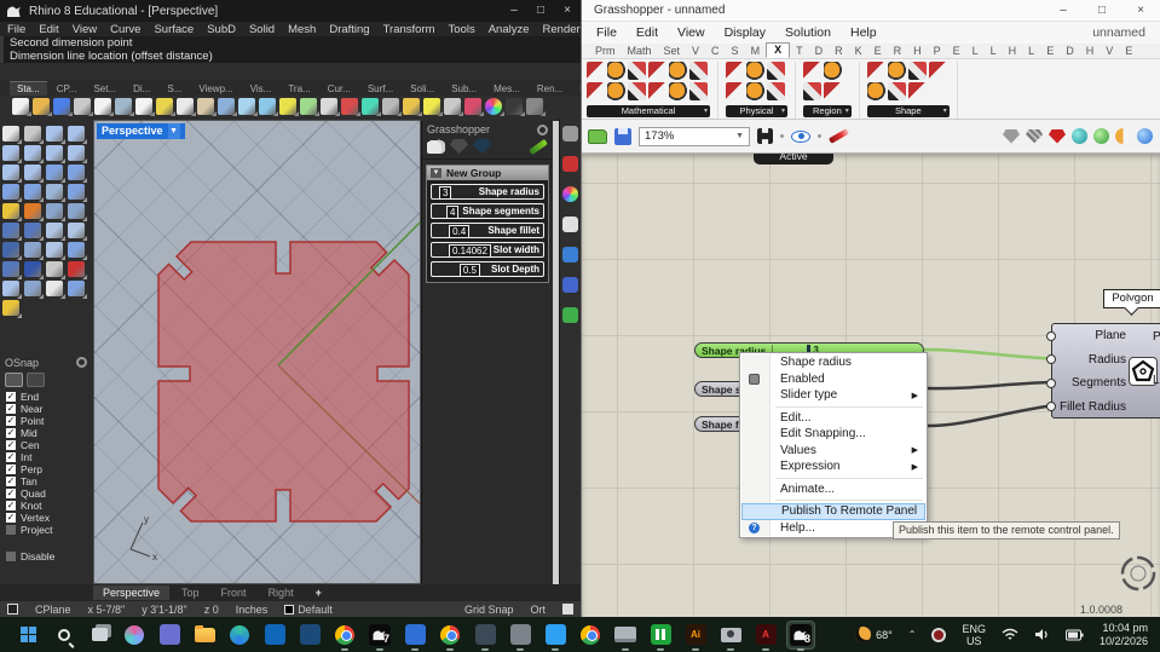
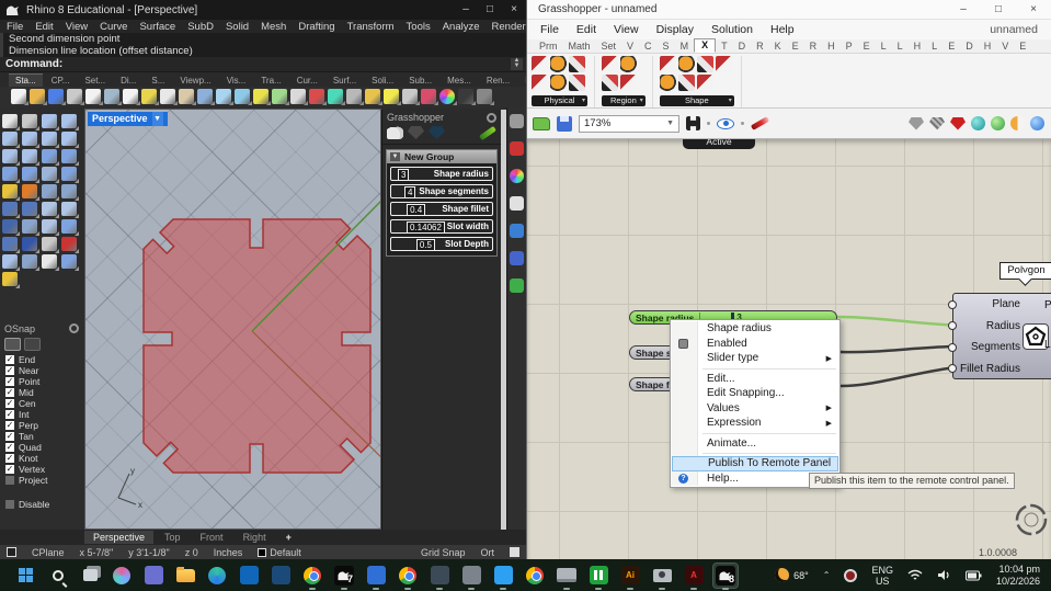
  Rhino 8 Educational - [Perspective]
  –
  □
  ×
  File
  Edit
  View
  Curve
  Surface
  SubD
  Solid
  Mesh
  Drafting
  Transform
  Tools
  Analyze
  Render
  Second dimension point
  Dimension line location (offset distance)
+ Command:
  Sta...
  CP...
  Set...
  Di...
  S...
  Viewp...
  Vis...
  Tra...
  Cur...
  Surf...
  Soli...
  Sub...
  Mes...
  Ren...
  OSnap
  ✓
  End
  ✓
  Near
  ✓
  Point
  ✓
  Mid
  ✓
  Cen
  ✓
  Int
  ✓
  Perp
  ✓
  Tan
  ✓
  Quad
  ✓
  Knot
  ✓
  Vertex
  Project
  Disable
  Perspective
  y
  x
  Grasshopper
  New Group
  3
  Shape radius
  4
  Shape segments
  0.4
  Shape fillet
  0.14062
  Slot width
  0.5
  Slot Depth
  Perspective
  Top
  Front
  Right
  +
  CPlane
  x 5-7/8"
  y 3'1-1/8"
  z 0
  Inches
  Default
  Grid Snap
  Ort
  Grasshopper - unnamed
  –
  □
  ×
  File
  Edit
  View
  Display
  Solution
  Help
  unnamed
  Prm
  Math
  Set
  V
  C
  S
  M
  X
  T
  D
  R
  K
  E
  R
  H
  P
  E
  L
  L
  H
  L
  E
  D
  H
  V
  E
- Mathematical
  Physical
  Region
  Shape
  173%
  Active
  Shape radius
  3
  Polygon
  Plane
  Radius
  Segments
  Fillet Radius
  P
  L
  Shape radius
  Enabled
  Slider type
  Edit...
  Edit Snapping...
  Values
  Expression
  Animate...
  Publish To Remote Panel
  Help...
  Publish this item to the remote control panel.
  1.0.0008
  7
  Ai
  A
  8
  68°
  ⌃
  ENG
  US
  10:04 pm
  10/2/2026
